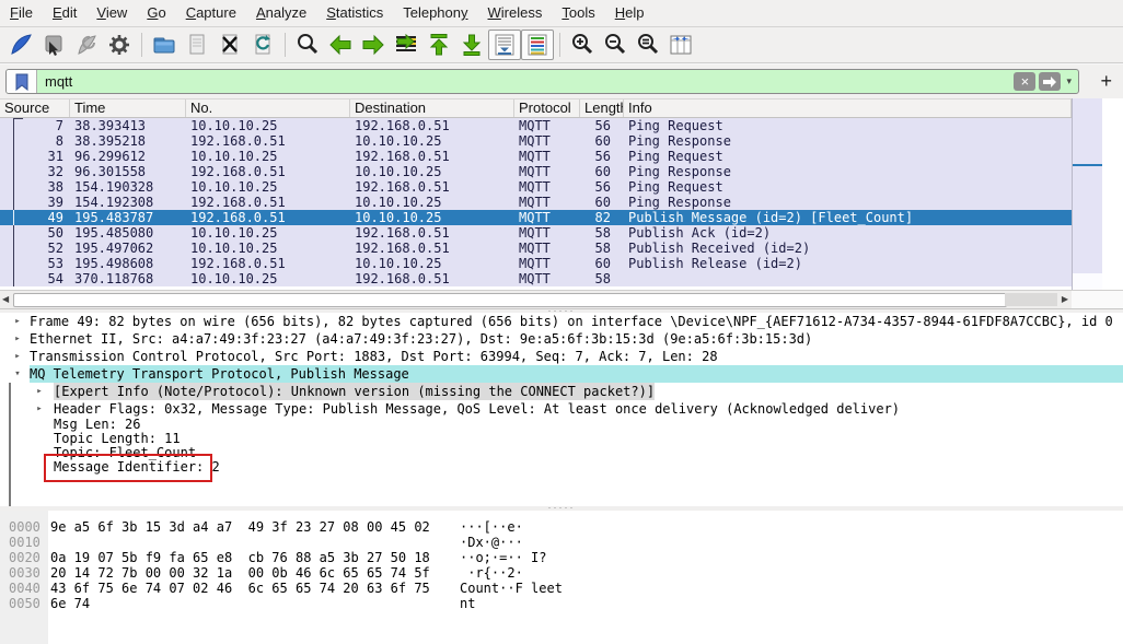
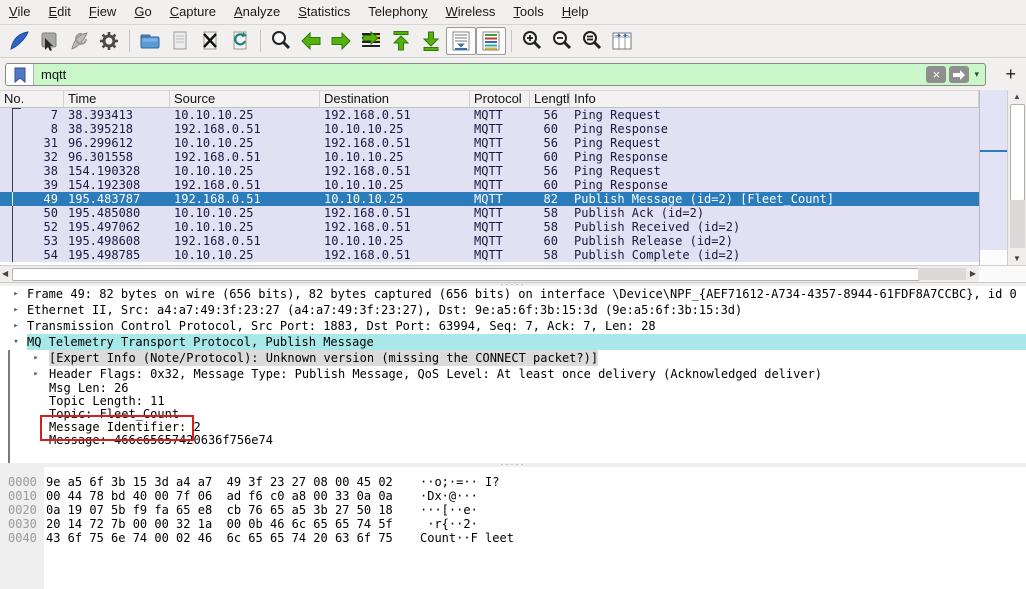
- File
+ Vile
  Edit
- View
+ Fiew
  Go
  Capture
  Analyze
  Statistics
  Telephony
  Wireless
  Tools
  Help
  mqtt
  ×
  ▾
  +
- Source
+ No.
  Time
- No.
+ Source
  Destination
  Protocol
  Lengt
  Info
  7
  38.393413
  10.10.10.25
  192.168.0.51
  MQTT
  56
  Ping Request
  8
  38.395218
  192.168.0.51
  10.10.10.25
  MQTT
  60
  Ping Response
  31
  96.299612
  10.10.10.25
  192.168.0.51
  MQTT
  56
  Ping Request
  32
  96.301558
  192.168.0.51
  10.10.10.25
  MQTT
  60
  Ping Response
  38
  154.190328
  10.10.10.25
  192.168.0.51
  MQTT
  56
  Ping Request
  39
  154.192308
  192.168.0.51
  10.10.10.25
  MQTT
  60
  Ping Response
  49
  195.483787
  192.168.0.51
  10.10.10.25
  MQTT
  82
  Publish Message (id=2) [Fleet_Count]
  50
  195.485080
  10.10.10.25
  192.168.0.51
  MQTT
  58
  Publish Ack (id=2)
  52
  195.497062
  10.10.10.25
  192.168.0.51
  MQTT
  58
  Publish Received (id=2)
  53
  195.498608
  192.168.0.51
  10.10.10.25
  MQTT
  60
  Publish Release (id=2)
  54
- 370.118768
+ 195.498785
  10.10.10.25
  192.168.0.51
  MQTT
  58
+ Publish Complete (id=2)
+ ▲
+ ▼
  ◀
  ▶
  ·····
  Frame 49: 82 bytes on wire (656 bits), 82 bytes captured (656 bits) on interface \Device\NPF_{AEF71612-A734-4357-8944-61FDF8A7CCBC}, id 0
  Ethernet II, Src: a4:a7:49:3f:23:27 (a4:a7:49:3f:23:27), Dst: 9e:a5:6f:3b:15:3d (9e:a5:6f:3b:15:3d)
  Transmission Control Protocol, Src Port: 1883, Dst Port: 63994, Seq: 7, Ack: 7, Len: 28
  MQ Telemetry Transport Protocol, Publish Message
  [Expert Info (Note/Protocol): Unknown version (missing the CONNECT packet?)]
  Header Flags: 0x32, Message Type: Publish Message, QoS Level: At least once delivery (Acknowledged deliver)
  Msg Len: 26
  Topic Length: 11
  Topic: Fleet_Count
  Message Identifier: 2
+ Message: 466c65657420636f756e74
  ·····
  0000
  9e a5 6f 3b 15 3d a4 a7 49 3f 23 27 08 00 45 02
- ···[··e·
+ ··o;·=·· I?
  0010
+ 00 44 78 bd 40 00 7f 06 ad f6 c0 a8 00 33 0a 0a
  ·Dx·@···
  0020
- 0a 19 07 5b f9 fa 65 e8 cb 76 88 a5 3b 27 50 18
+ 0a 19 07 5b f9 fa 65 e8 cb 76 65 a5 3b 27 50 18
- ··o;·=·· I?
+ ···[··e·
  0030
  20 14 72 7b 00 00 32 1a 00 0b 46 6c 65 65 74 5f
  ·r{··2·
  0040
- 43 6f 75 6e 74 07 02 46 6c 65 65 74 20 63 6f 75
+ 43 6f 75 6e 74 00 02 46 6c 65 65 74 20 63 6f 75
  Count··F leet
- 0050
- 6e 74
- nt
